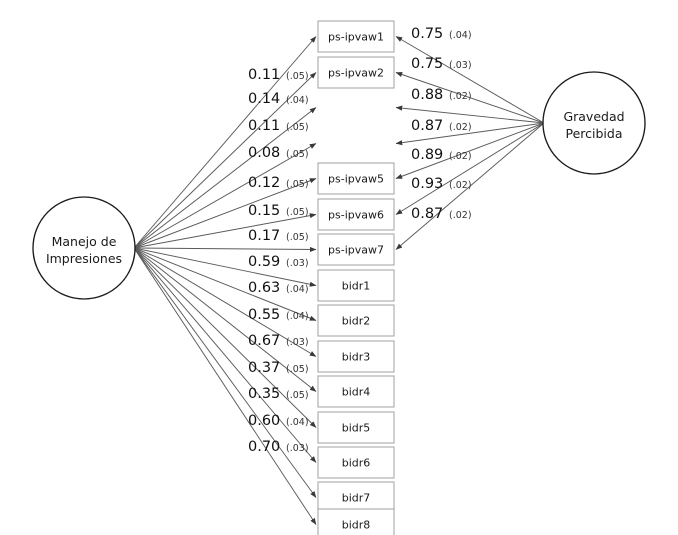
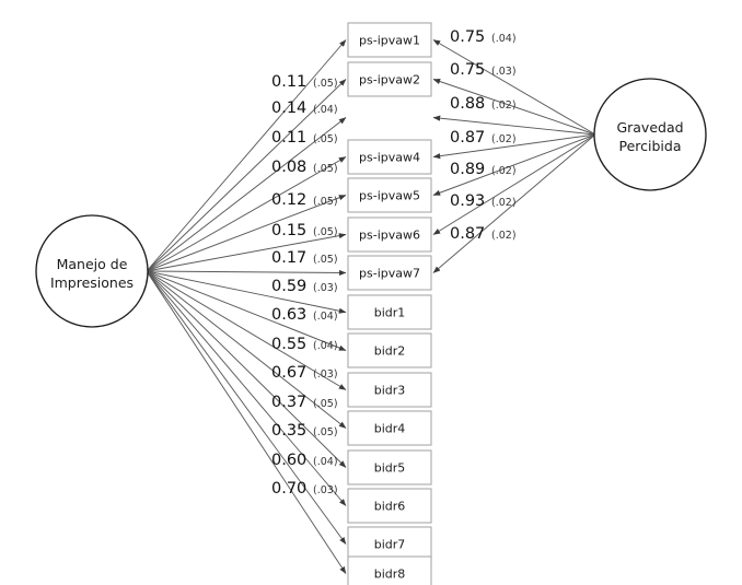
  ps-ipvaw1
  ps-ipvaw2
+ ps-ipvaw4
  ps-ipvaw5
  ps-ipvaw6
  ps-ipvaw7
  bidr1
  bidr2
  bidr3
  bidr4
  bidr5
  bidr6
  bidr7
  bidr8
  Manejo de
  Impresiones
  Gravedad
  Percibida
  0.11
  (.05)
  0.14
  (.04)
  0.11
  (.05)
  0.08
  (.05)
  0.12
  (.05)
  0.15
  (.05)
  0.17
  (.05)
  0.59
  (.03)
  0.63
  (.04)
  0.55
  (.04)
  0.67
  (.03)
  0.37
  (.05)
  0.35
  (.05)
  0.60
  (.04)
  0.70
  (.03)
  0.75
  (.04)
  0.75
  (.03)
  0.88
  (.02)
  0.87
  (.02)
  0.89
  (.02)
  0.93
  (.02)
  0.87
  (.02)
